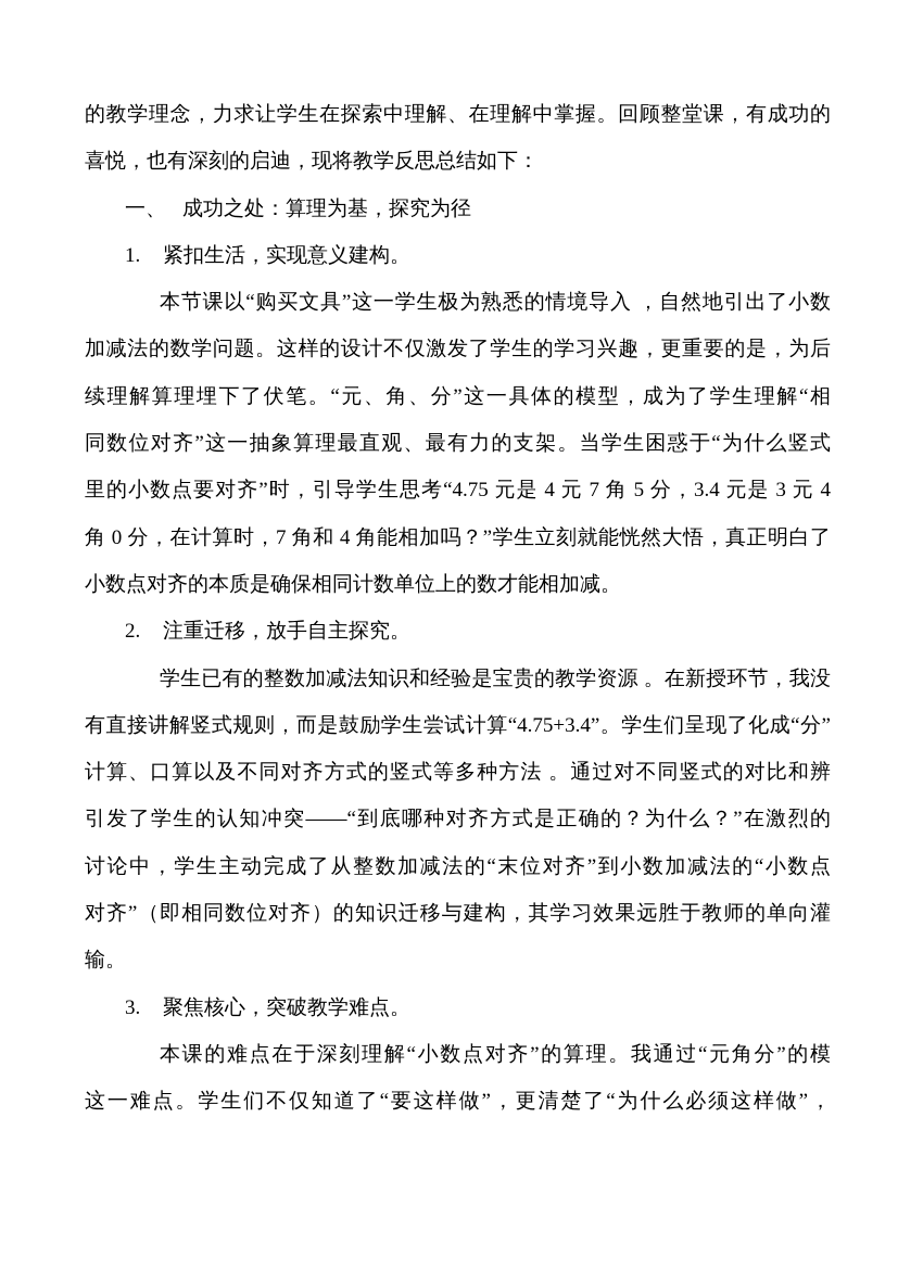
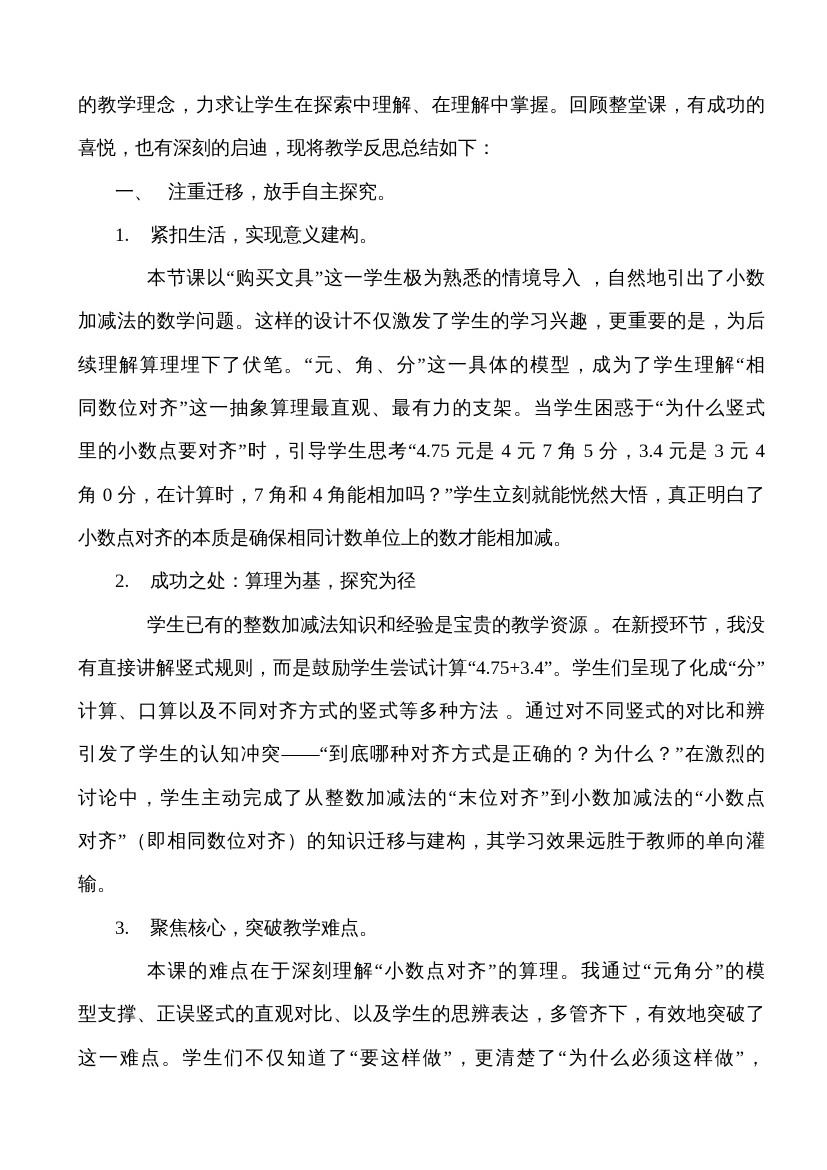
  的教学理念，力求让学生在探索中理解、在理解中掌握。回顾整堂课，有成功的
  喜悦，也有深刻的启迪，现将教学反思总结如下：
- 一、 成功之处：算理为基，探究为径
+ 一、 注重迁移，放手自主探究。
  1. 紧扣生活，实现意义建构。
  本节课以“购买文具”这一学生极为熟悉的情境导入 ，自然地引出了小数
  加减法的数学问题。这样的设计不仅激发了学生的学习兴趣，更重要的是，为后
  续理解算理埋下了伏笔。“元、角、分”这一具体的模型，成为了学生理解“相
  同数位对齐”这一抽象算理最直观、最有力的支架。当学生困惑于“为什么竖式
  里的小数点要对齐”时，引导学生思考“4.75 元是 4 元 7 角 5 分，3.4 元是 3 元 4
  角 0 分，在计算时，7 角和 4 角能相加吗？”学生立刻就能恍然大悟，真正明白了
  小数点对齐的本质是确保相同计数单位上的数才能相加减。
- 2. 注重迁移，放手自主探究。
+ 2. 成功之处：算理为基，探究为径
  学生已有的整数加减法知识和经验是宝贵的教学资源 。在新授环节，我没
  有直接讲解竖式规则，而是鼓励学生尝试计算“4.75+3.4”。学生们呈现了化成“分”
  计算、口算以及不同对齐方式的竖式等多种方法 。通过对不同竖式的对比和辨
  引发了学生的认知冲突——“到底哪种对齐方式是正确的？为什么？”在激烈的
  讨论中，学生主动完成了从整数加减法的“末位对齐”到小数加减法的“小数点
  对齐”（即相同数位对齐）的知识迁移与建构，其学习效果远胜于教师的单向灌
  输。
  3. 聚焦核心，突破教学难点。
  本课的难点在于深刻理解“小数点对齐”的算理。我通过“元角分”的模
+ 型支撑、正误竖式的直观对比、以及学生的思辨表达，多管齐下，有效地突破了
  这一难点。学生们不仅知道了“要这样做”，更清楚了“为什么必须这样做”，
